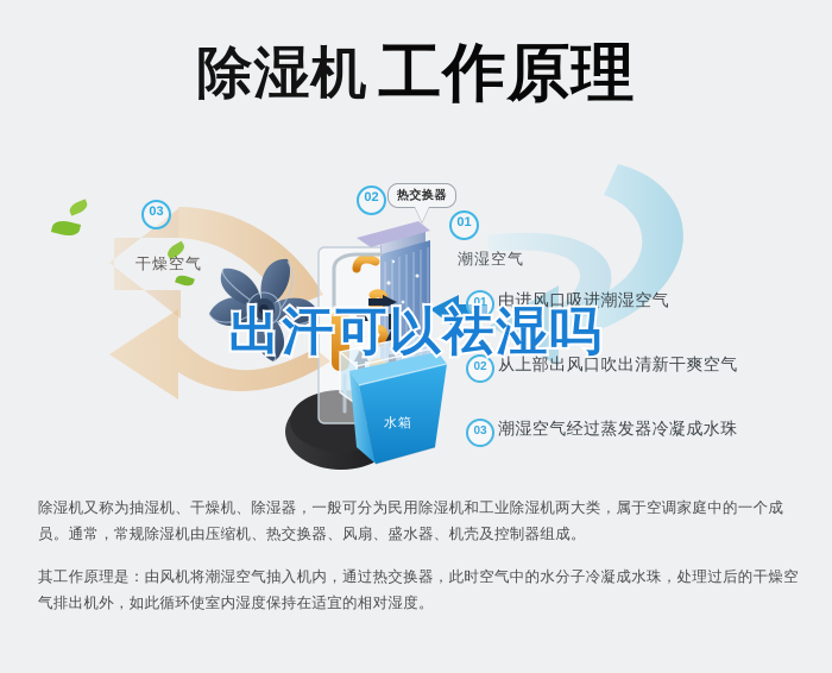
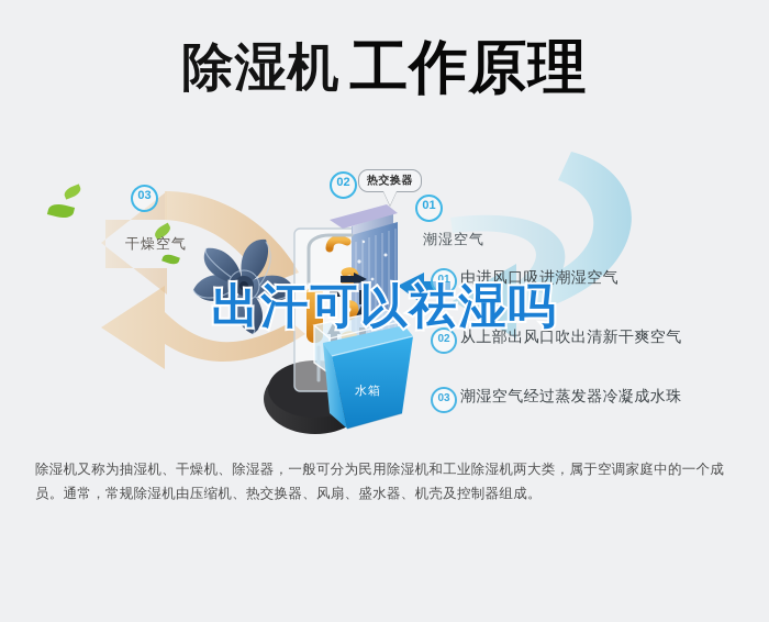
  除湿机
  工作原理
  03
  02
  01
  热交换器
  干燥空气
  潮湿空气
  水箱
  01
  由进风口吸进潮湿空气
  02
  从上部出风口吹出清新干爽空气
  03
  潮湿空气经过蒸发器冷凝成水珠
  出汗可以祛湿吗
  除湿机又称为抽湿机、干燥机、除湿器，一般可分为民用除湿机和工业除湿机两大类，属于空调家庭中的一个成员。通常，常规除湿机由压缩机、热交换器、风扇、盛水器、机壳及控制器组成。
- 其工作原理是：由风机将潮湿空气抽入机内，通过热交换器，此时空气中的水分子冷凝成水珠，处理过后的干燥空气排出机外，如此循环使室内湿度保持在适宜的相对湿度。
